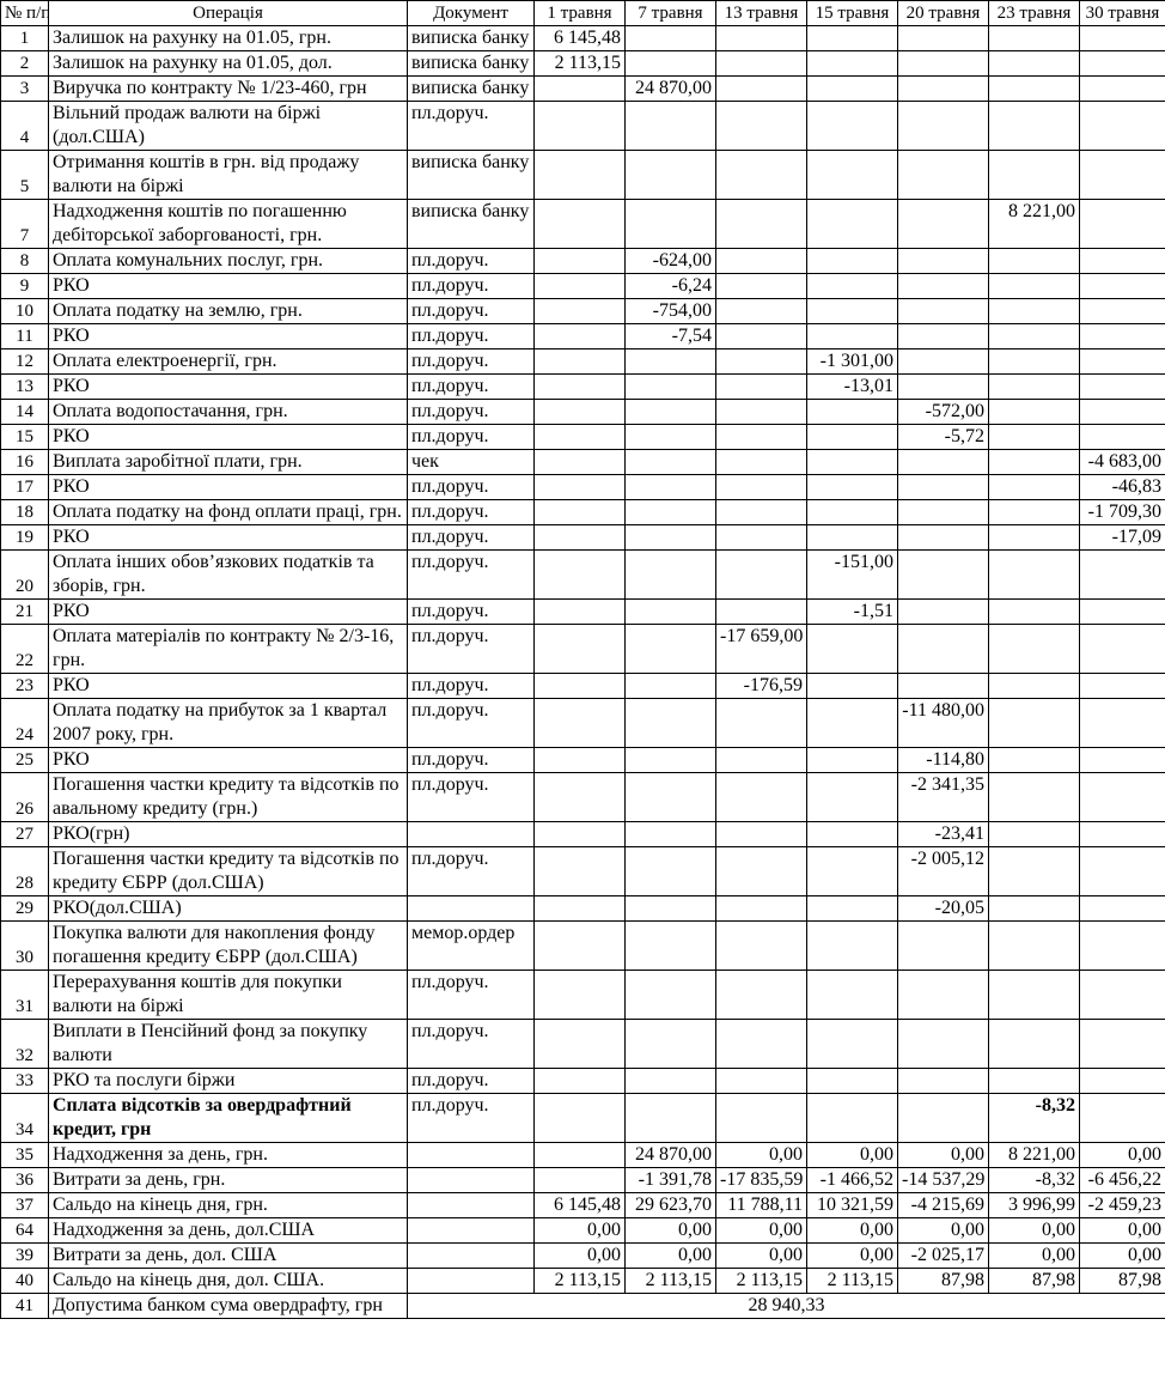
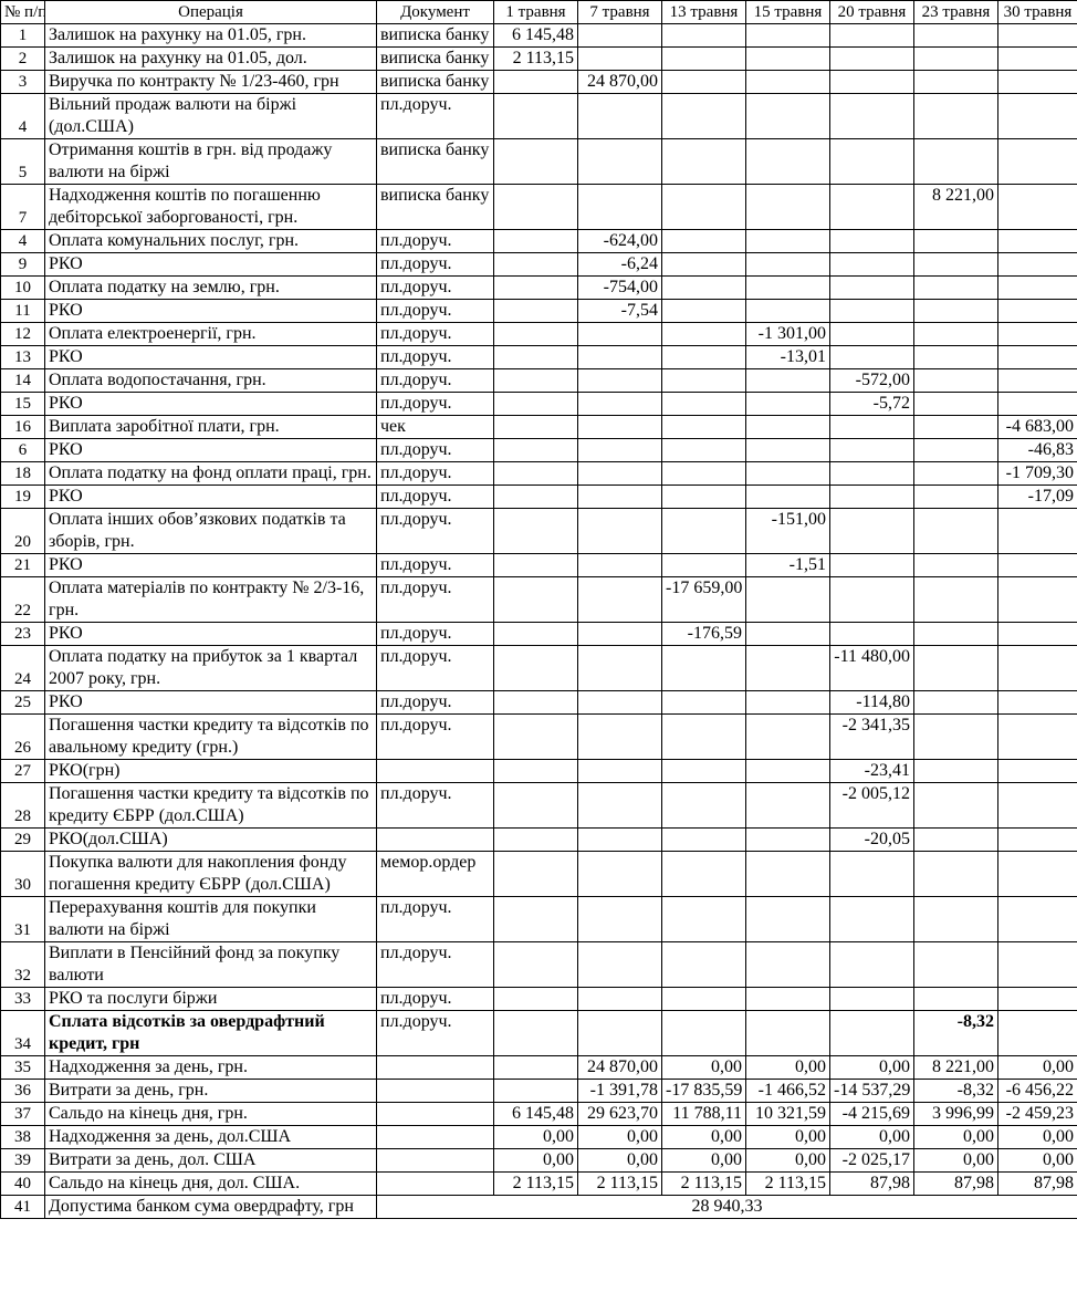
  № п/п	Операція	Документ	1 травня	7 травня	13 травня	15 травня	20 травня	23 травня	30 травня
  1	Залишок на рахунку на 01.05, грн.	виписка банку	6 145,48
  2	Залишок на рахунку на 01.05, дол.	виписка банку	2 113,15
  3	Виручка по контракту № 1/23-460, грн	виписка банку		24 870,00
  4	Вільний продаж валюти на біржі (дол.США)	пл.доруч.
  5	Отримання коштів в грн. від продажу валюти на біржі	виписка банку
  7	Надходження коштів по погашенню дебіторської заборгованості, грн.	виписка банку						8 221,00
- 8	Оплата комунальних послуг, грн.	пл.доруч.		-624,00
+ 4	Оплата комунальних послуг, грн.	пл.доруч.		-624,00
  9	РКО	пл.доруч.		-6,24
  10	Оплата податку на землю, грн.	пл.доруч.		-754,00
  11	РКО	пл.доруч.		-7,54
  12	Оплата електроенергії, грн.	пл.доруч.				-1 301,00
  13	РКО	пл.доруч.				-13,01
  14	Оплата водопостачання, грн.	пл.доруч.					-572,00
  15	РКО	пл.доруч.					-5,72
  16	Виплата заробітної плати, грн.	чек							-4 683,00
- 17	РКО	пл.доруч.							-46,83
+ 6	РКО	пл.доруч.							-46,83
  18	Оплата податку на фонд оплати праці, грн.	пл.доруч.							-1 709,30
  19	РКО	пл.доруч.							-17,09
  20	Оплата інших обов’язкових податків та зборів, грн.	пл.доруч.				-151,00
  21	РКО	пл.доруч.				-1,51
  22	Оплата матеріалів по контракту № 2/3-16, грн.	пл.доруч.			-17 659,00
  23	РКО	пл.доруч.			-176,59
  24	Оплата податку на прибуток за 1 квартал 2007 року, грн.	пл.доруч.					-11 480,00
  25	РКО	пл.доруч.					-114,80
  26	Погашення частки кредиту та відсотків по авальному кредиту (грн.)	пл.доруч.					-2 341,35
  27	РКО(грн)						-23,41
  28	Погашення частки кредиту та відсотків по кредиту ЄБРР (дол.США)	пл.доруч.					-2 005,12
  29	РКО(дол.США)						-20,05
  30	Покупка валюти для накопления фонду погашення кредиту ЄБРР (дол.США)	мемор.ордер
  31	Перерахування коштів для покупки валюти на біржі	пл.доруч.
  32	Виплати в Пенсійний фонд за покупку валюти	пл.доруч.
  33	РКО та послуги біржи	пл.доруч.
  34	Сплата відсотків за овердрафтний кредит, грн	пл.доруч.						-8,32
  35	Надходження за день, грн.			24 870,00	0,00	0,00	0,00	8 221,00	0,00
  36	Витрати за день, грн.			-1 391,78	-17 835,59	-1 466,52	-14 537,29	-8,32	-6 456,22
  37	Сальдо на кінець дня, грн.		6 145,48	29 623,70	11 788,11	10 321,59	-4 215,69	3 996,99	-2 459,23
- 64	Надходження за день, дол.США		0,00	0,00	0,00	0,00	0,00	0,00	0,00
+ 38	Надходження за день, дол.США		0,00	0,00	0,00	0,00	0,00	0,00	0,00
  39	Витрати за день, дол. США		0,00	0,00	0,00	0,00	-2 025,17	0,00	0,00
  40	Сальдо на кінець дня, дол. США.		2 113,15	2 113,15	2 113,15	2 113,15	87,98	87,98	87,98
  41	Допустима банком сума овердрафту, грн	28 940,33
